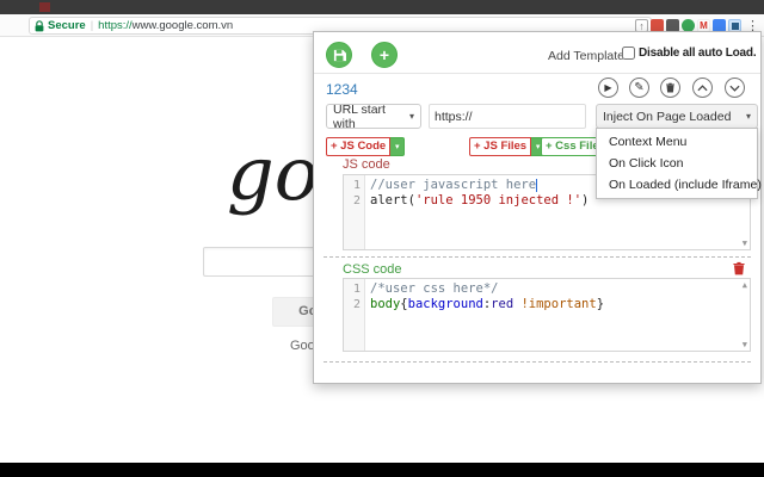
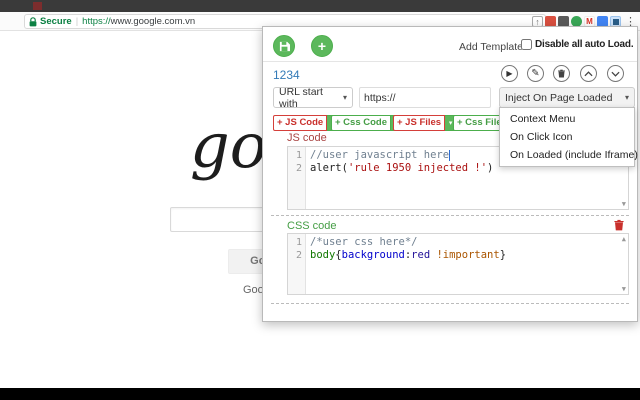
  Secure
  https://
  www.google.com.vn
  ↑
  M
  ⋮
  go
  +
  Add Template ▾
  Disable all auto Load.
  1234
  ▶
  ✎
  URL start with
  ▾
  https://
  Inject On Page Loaded
  ▾
  + JS Code
+ + Css Code
  + JS Files
  + Css Fil
  Context Menu
  On Click Icon
  On Loaded (include Iframe)
  JS code
  1
  2
  //user javascript here
  alert('rule 1950 injected !')
  ▼
  CSS code
  1
  2
  /*user css here*/
  body{background:red !important}
  ▲
  ▼
